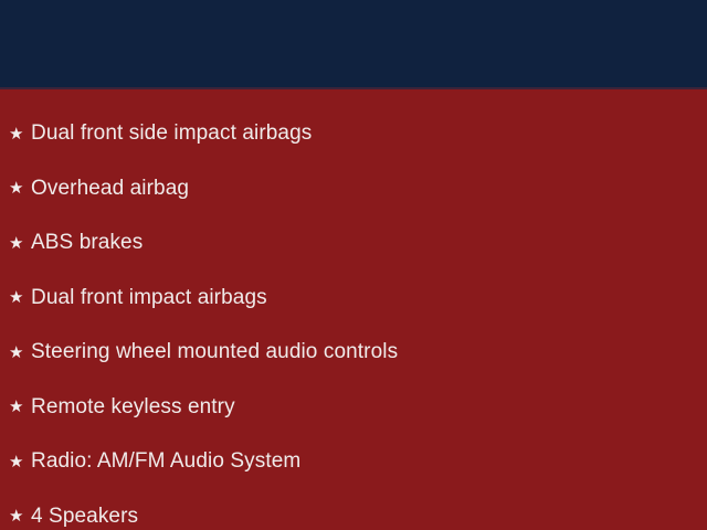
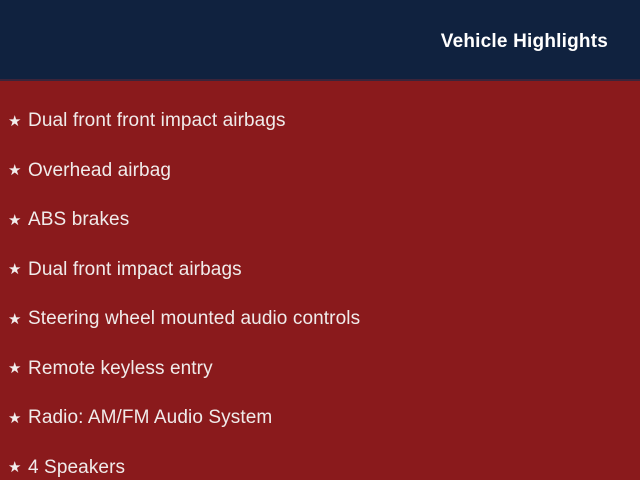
+ Vehicle Highlights
  ★
- Dual front side impact airbags
+ Dual front front impact airbags
  ★
  Overhead airbag
  ★
  ABS brakes
  ★
  Dual front impact airbags
  ★
  Steering wheel mounted audio controls
  ★
  Remote keyless entry
  ★
  Radio: AM/FM Audio System
  ★
  4 Speakers
